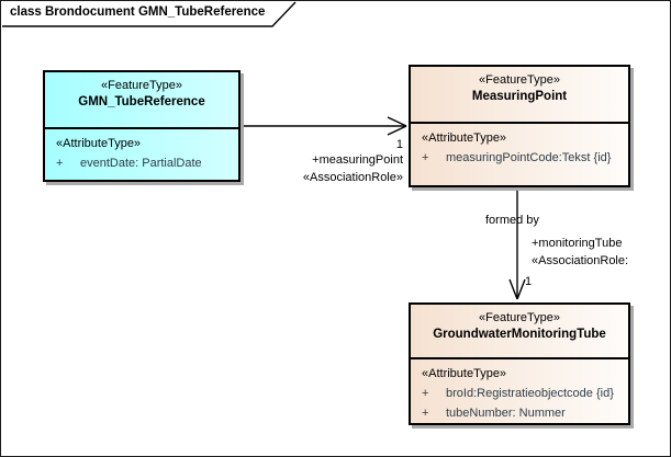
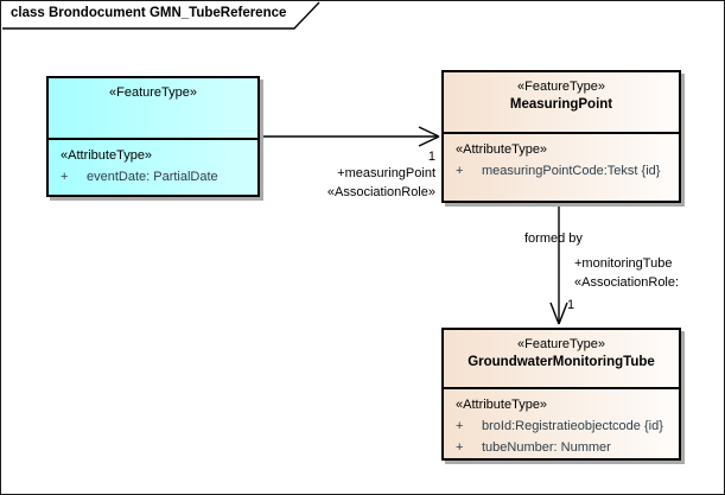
  class Brondocument GMN_TubeReference
  «FeatureType»
- GMN_TubeReference
  «AttributeType»
  +
  eventDate: PartialDate
  «FeatureType»
  MeasuringPoint
  «AttributeType»
  +
  measuringPointCode:Tekst {id}
  «FeatureType»
  GroundwaterMonitoringTube
  «AttributeType»
  +
  broId:Registratieobjectcode {id}
  +
  tubeNumber: Nummer
  1
  +measuringPoint
  «AssociationRole»
  formed by
  +monitoringTube
  «AssociationRole:
  1
